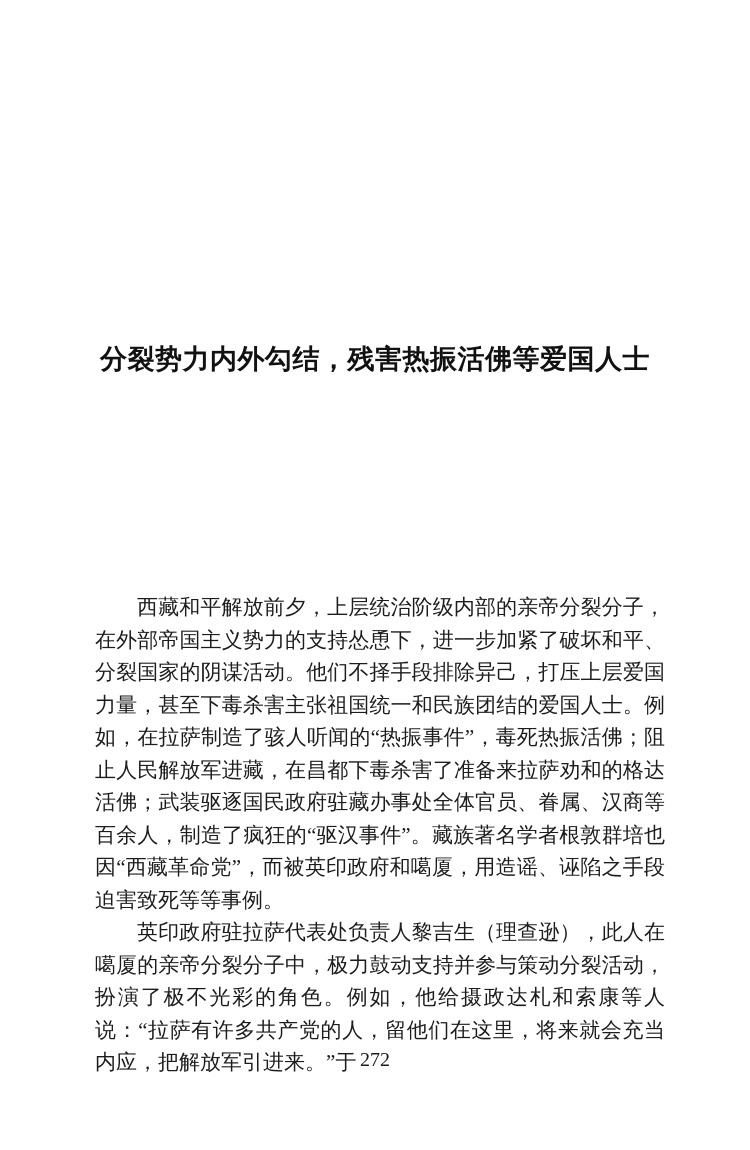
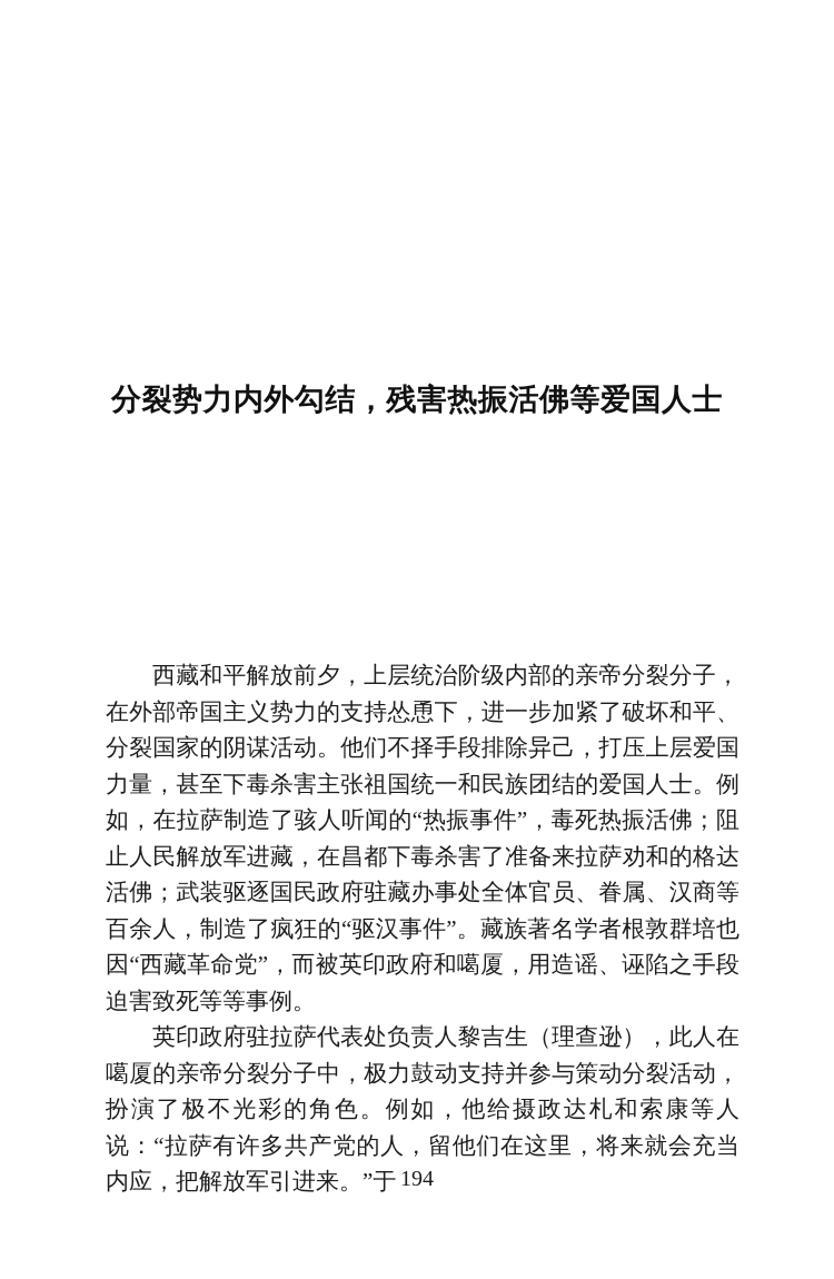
  分裂势力内外勾结，残害热振活佛等爱国人士
  西藏和平解放前夕，上层统治阶级内部的亲帝分裂分子，在外部帝国主义势力的支持怂恿下，进一步加紧了破坏和平、分裂国家的阴谋活动。他们不择手段排除异己，打压上层爱国力量，甚至下毒杀害主张祖国统一和民族团结的爱国人士。例如，在拉萨制造了骇人听闻的“热振事件”，毒死热振活佛；阻止人民解放军进藏，在昌都下毒杀害了准备来拉萨劝和的格达活佛；武装驱逐国民政府驻藏办事处全体官员、眷属、汉商等百余人，制造了疯狂的“驱汉事件”。藏族著名学者根敦群培也因“西藏革命党”，而被英印政府和噶厦，用造谣、诬陷之手段迫害致死等等事例。
  英印政府驻拉萨代表处负责人黎吉生（理查逊），此人在噶厦的亲帝分裂分子中，极力鼓动支持并参与策动分裂活动，扮演了极不光彩的角色。例如，他给摄政达札和索康等人说：“拉萨有许多共产党的人，留他们在这里，将来就会充当内应，把解放军引进来。”于
- 272
+ 194
